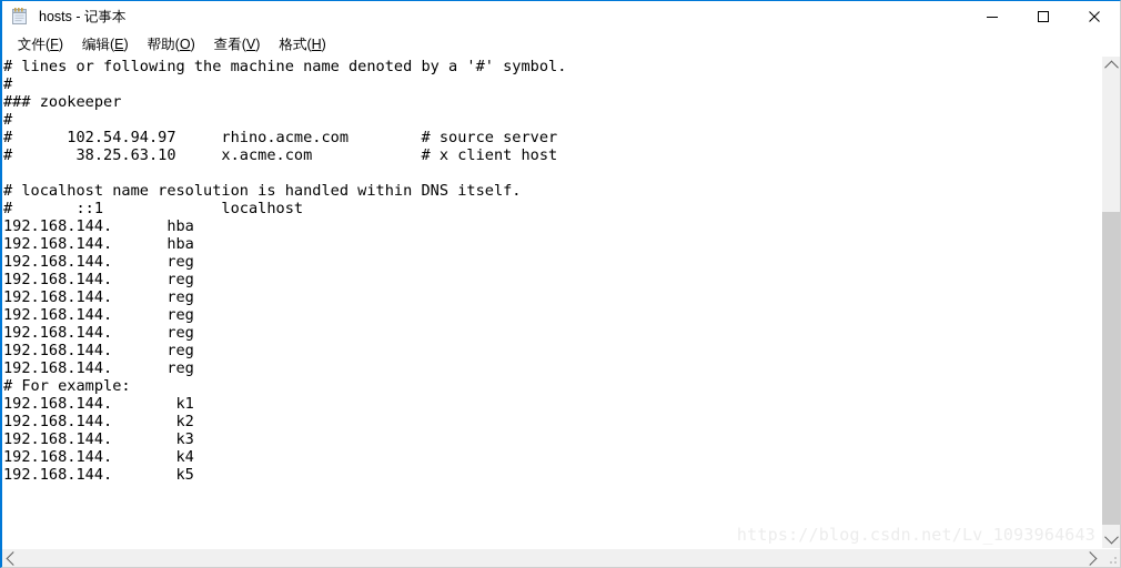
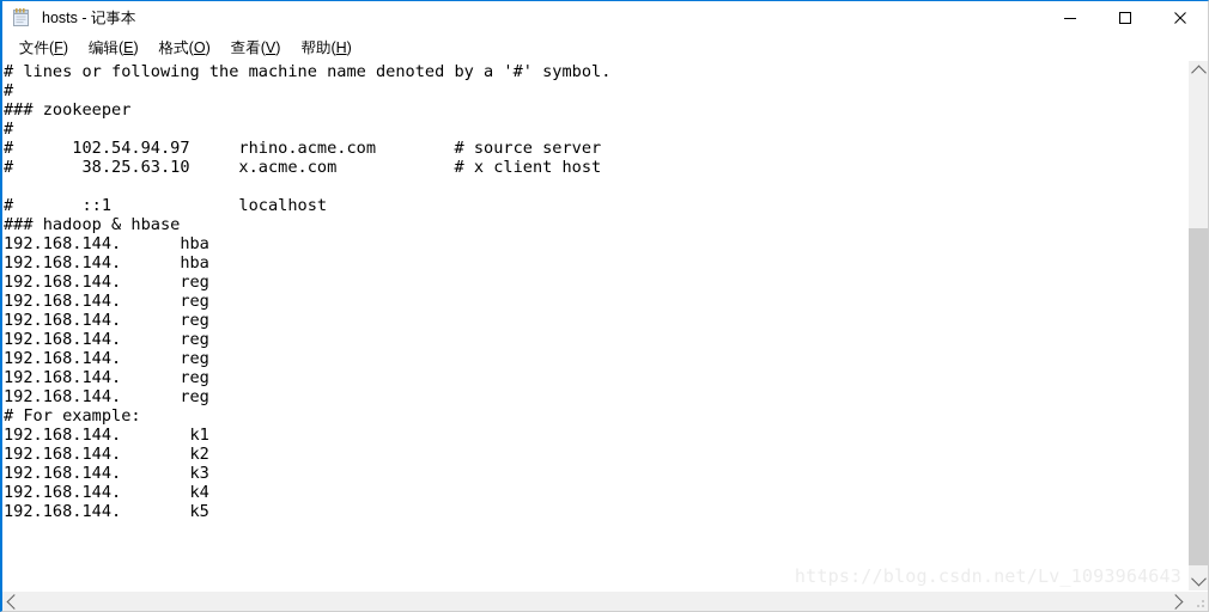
  hosts - 记事本
  文件(F)
  编辑(E)
- 帮助(O)
+ 格式(O)
  查看(V)
- 格式(H)
+ 帮助(H)
  # lines or following the machine name denoted by a '#' symbol.
  #
  ### zookeeper
  #
  # 102.54.94.97 rhino.acme.com # source server
  # 38.25.63.10 x.acme.com # x client host
- # localhost name resolution is handled within DNS itself.
  # ::1 localhost
+ ### hadoop & hbase
  192.168.144. hba
  192.168.144. hba
  192.168.144. reg
  192.168.144. reg
  192.168.144. reg
  192.168.144. reg
  192.168.144. reg
  192.168.144. reg
  192.168.144. reg
  # For example:
  192.168.144. k1
  192.168.144. k2
  192.168.144. k3
  192.168.144. k4
  192.168.144. k5
